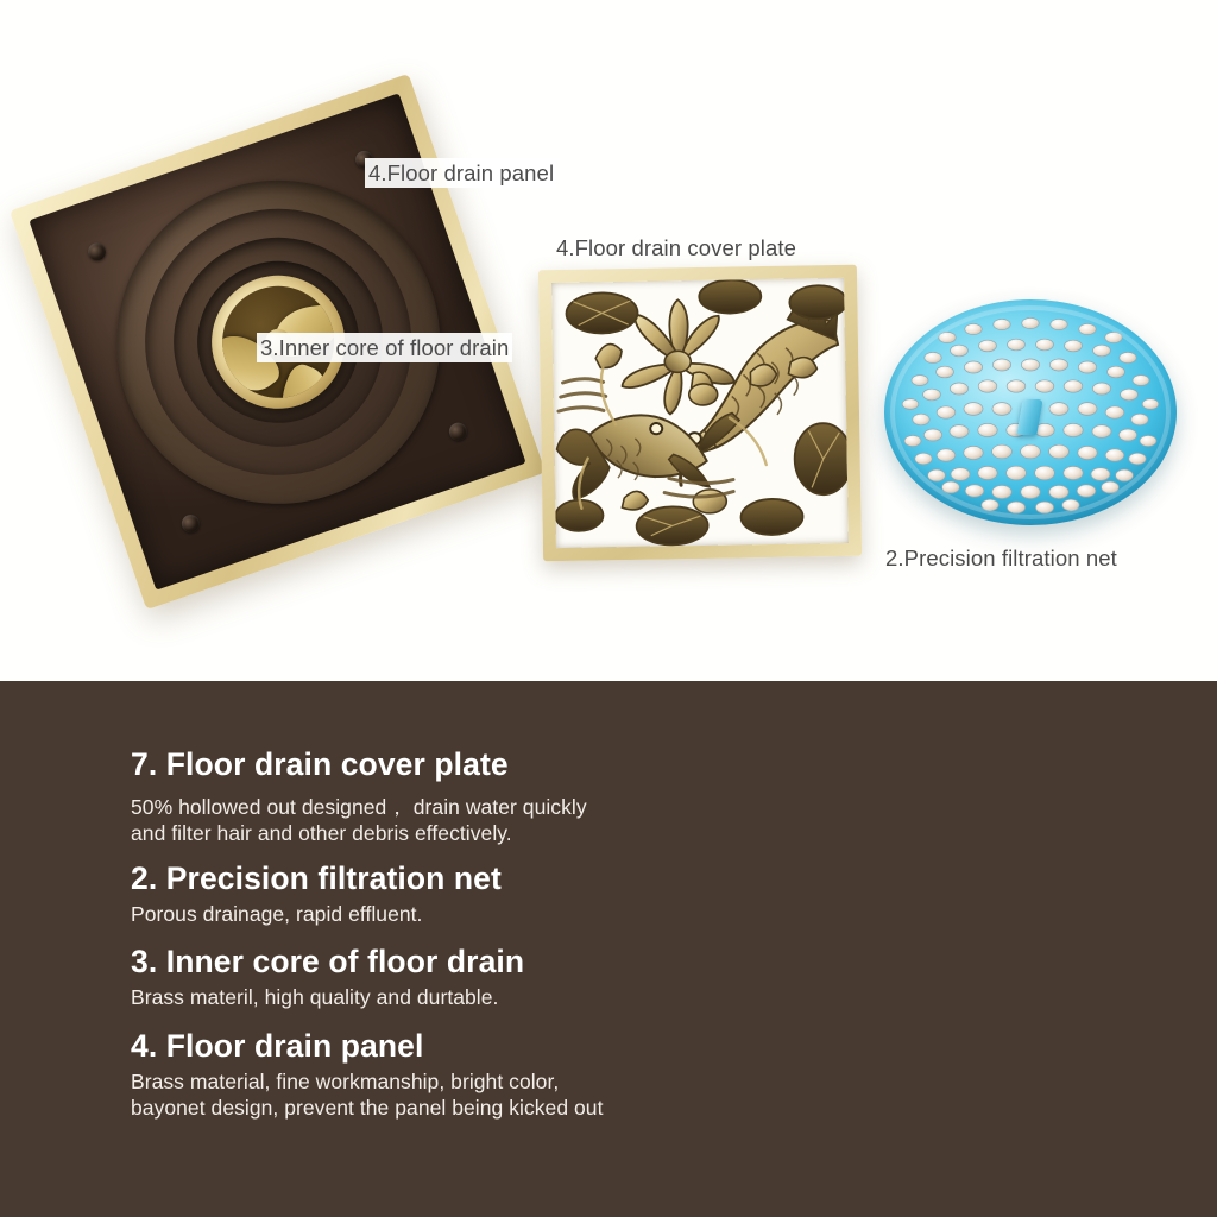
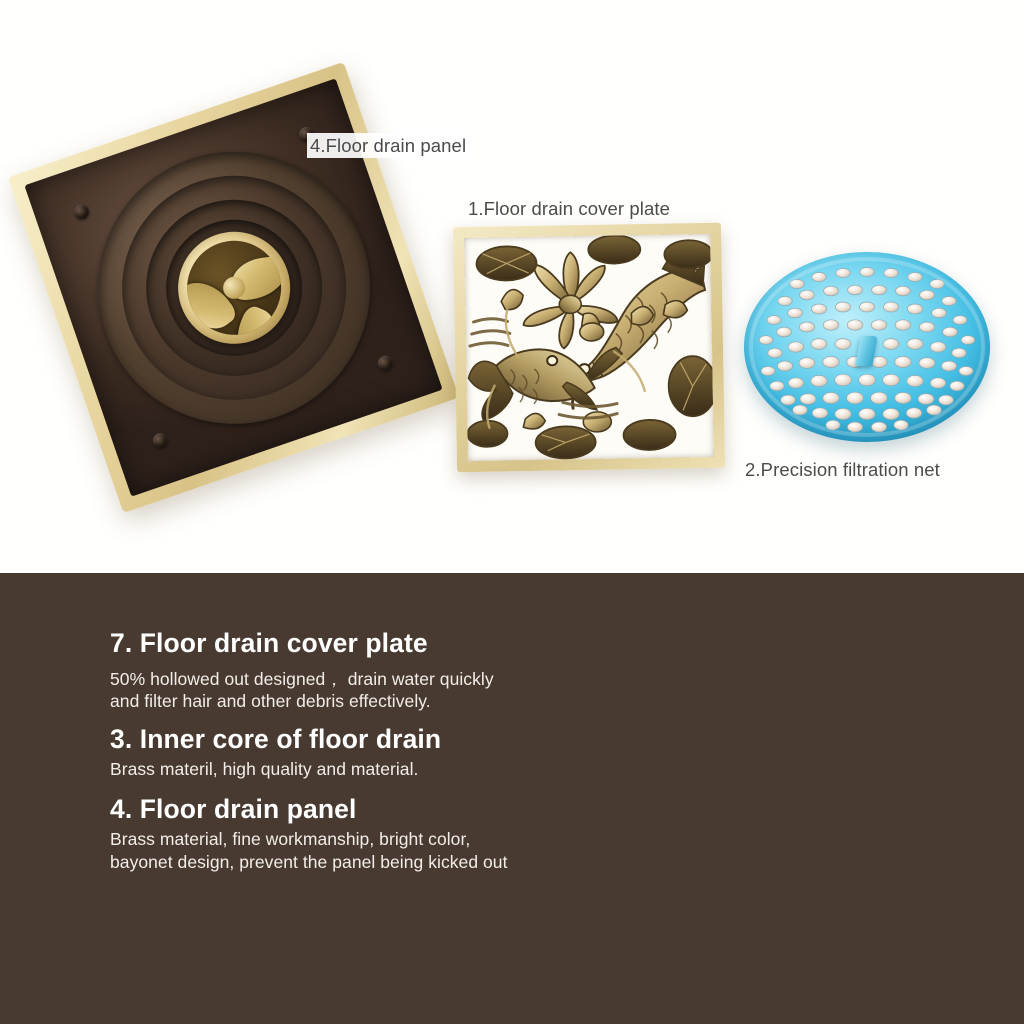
  4.Floor drain panel
- 4.Floor drain cover plate
+ 1.Floor drain cover plate
- 3.Inner core of floor drain
  2.Precision filtration net
  7. Floor drain cover plate
  50% hollowed out designed， drain water quickly
  and filter hair and other debris effectively.
- 2. Precision filtration net
- Porous drainage, rapid effluent.
  3. Inner core of floor drain
- Brass materil, high quality and durtable.
+ Brass materil, high quality and material.
  4. Floor drain panel
  Brass material, fine workmanship, bright color,
  bayonet design, prevent the panel being kicked out
